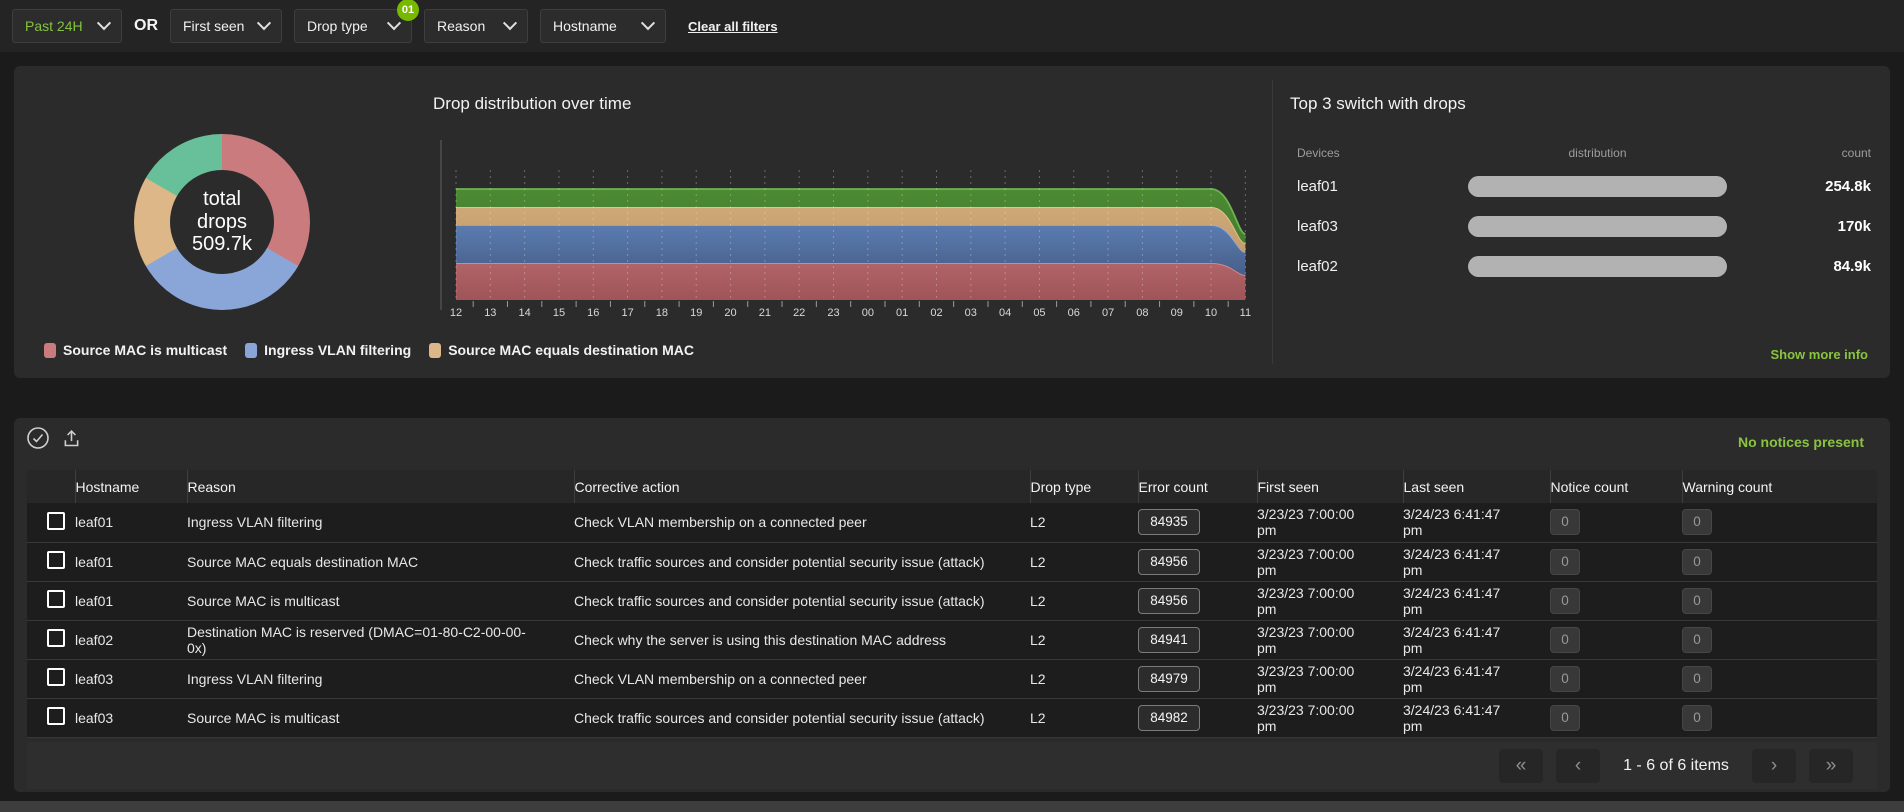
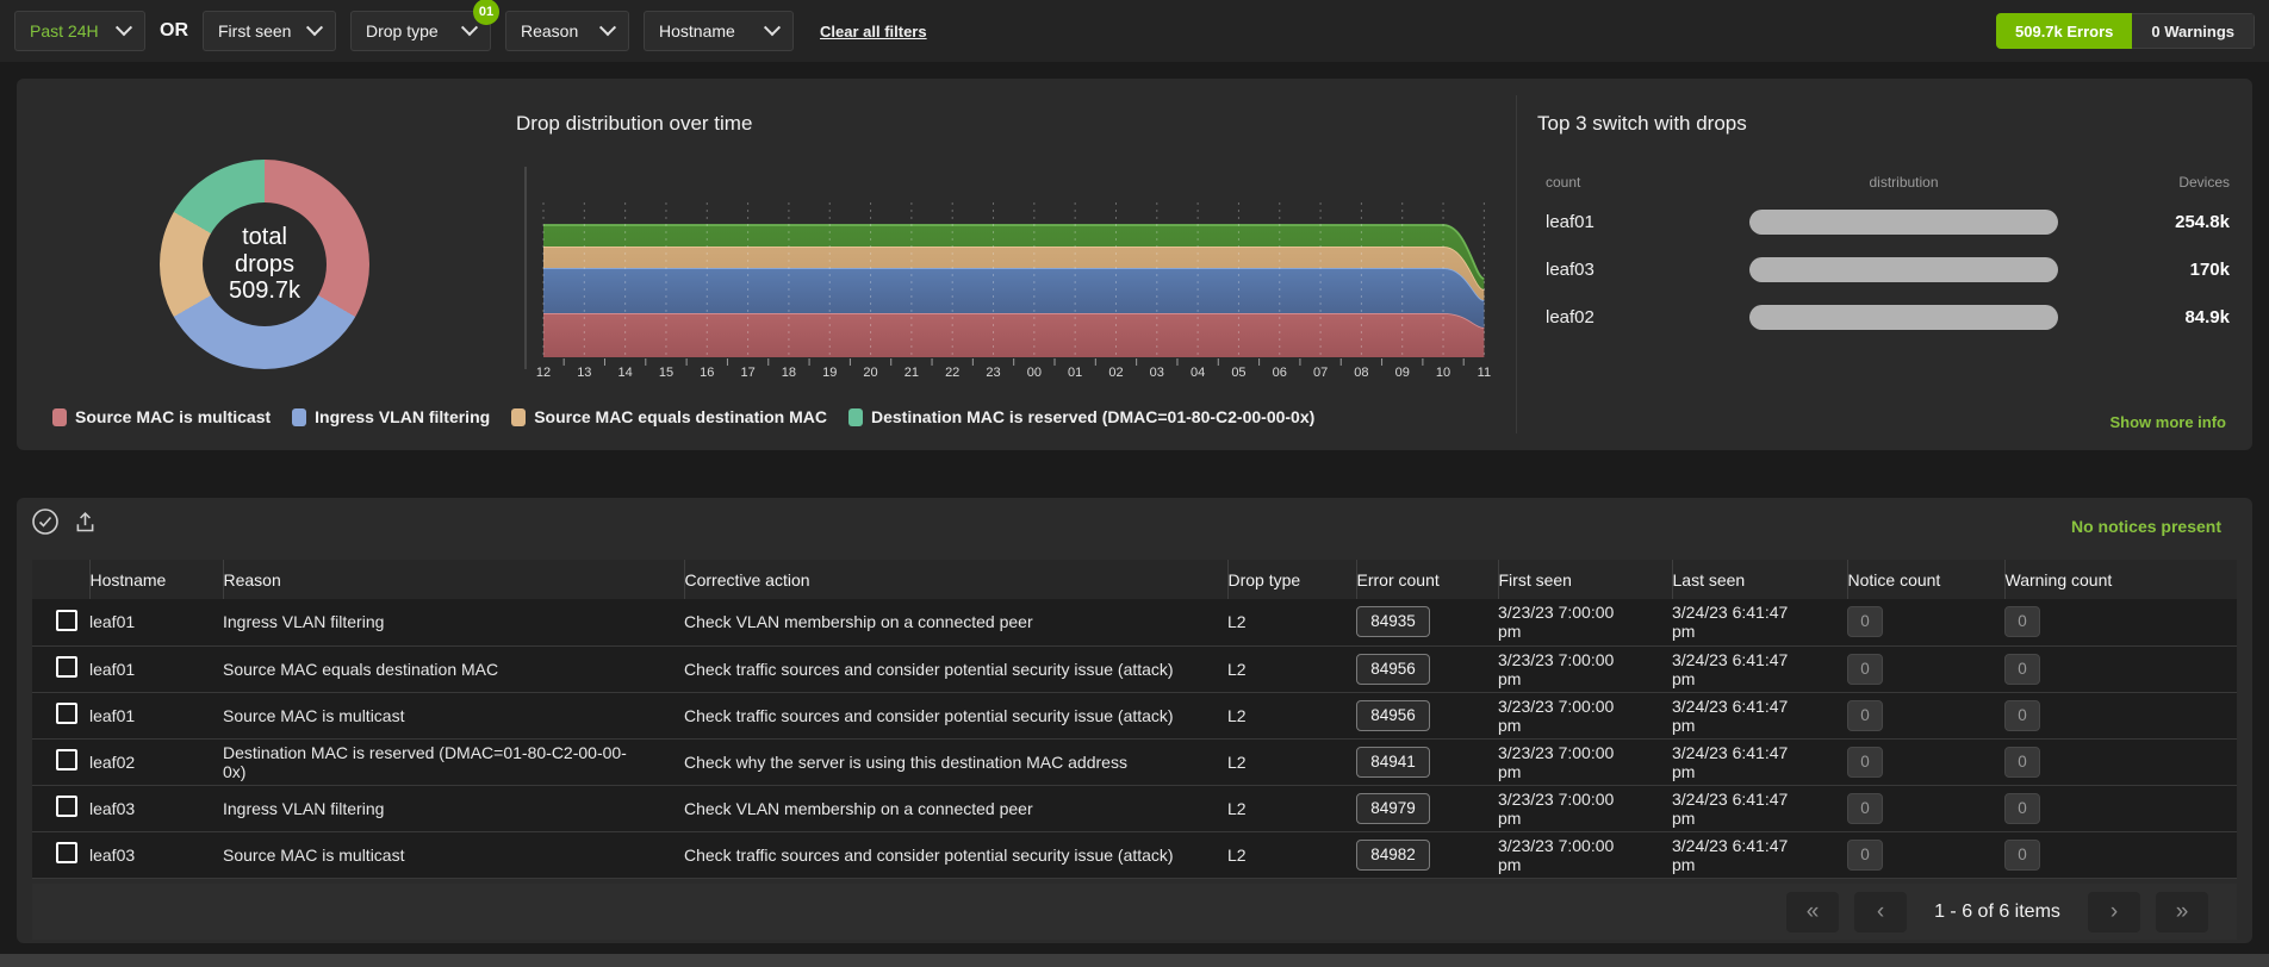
  Past 24H
  OR
  First seen
  Drop type
  01
  Reason
  Hostname
  Clear all filters
+ 509.7k Errors
+ 0 Warnings
  total
  drops
  509.7k
  Drop distribution over time
  12
  13
  14
  15
  16
  17
  18
  19
  20
  21
  22
  23
  00
  01
  02
  03
  04
  05
  06
  07
  08
  09
  10
  11
  Top 3 switch with drops
- Devices
+ count
  distribution
- count
+ Devices
  leaf01
  254.8k
  leaf03
  170k
  leaf02
  84.9k
  Source MAC is multicast
  Ingress VLAN filtering
  Source MAC equals destination MAC
+ Destination MAC is reserved (DMAC=01-80-C2-00-00-0x)
  Show more info
  No notices present
  	Hostname	Reason	Corrective action	Drop type	Error count	First seen	Last seen	Notice count	Warning count
  	leaf01	Ingress VLAN filtering	Check VLAN membership on a connected peer	L2	84935	3/23/23 7:00:00 pm	3/24/23 6:41:47 pm	0	0
  	leaf01	Source MAC equals destination MAC	Check traffic sources and consider potential security issue (attack)	L2	84956	3/23/23 7:00:00 pm	3/24/23 6:41:47 pm	0	0
  	leaf01	Source MAC is multicast	Check traffic sources and consider potential security issue (attack)	L2	84956	3/23/23 7:00:00 pm	3/24/23 6:41:47 pm	0	0
  	leaf02	Destination MAC is reserved (DMAC=01-80-C2-00-00-0x)	Check why the server is using this destination MAC address	L2	84941	3/23/23 7:00:00 pm	3/24/23 6:41:47 pm	0	0
  	leaf03	Ingress VLAN filtering	Check VLAN membership on a connected peer	L2	84979	3/23/23 7:00:00 pm	3/24/23 6:41:47 pm	0	0
  	leaf03	Source MAC is multicast	Check traffic sources and consider potential security issue (attack)	L2	84982	3/23/23 7:00:00 pm	3/24/23 6:41:47 pm	0	0
  «
  ‹
  1 - 6 of 6 items
  ›
  »
